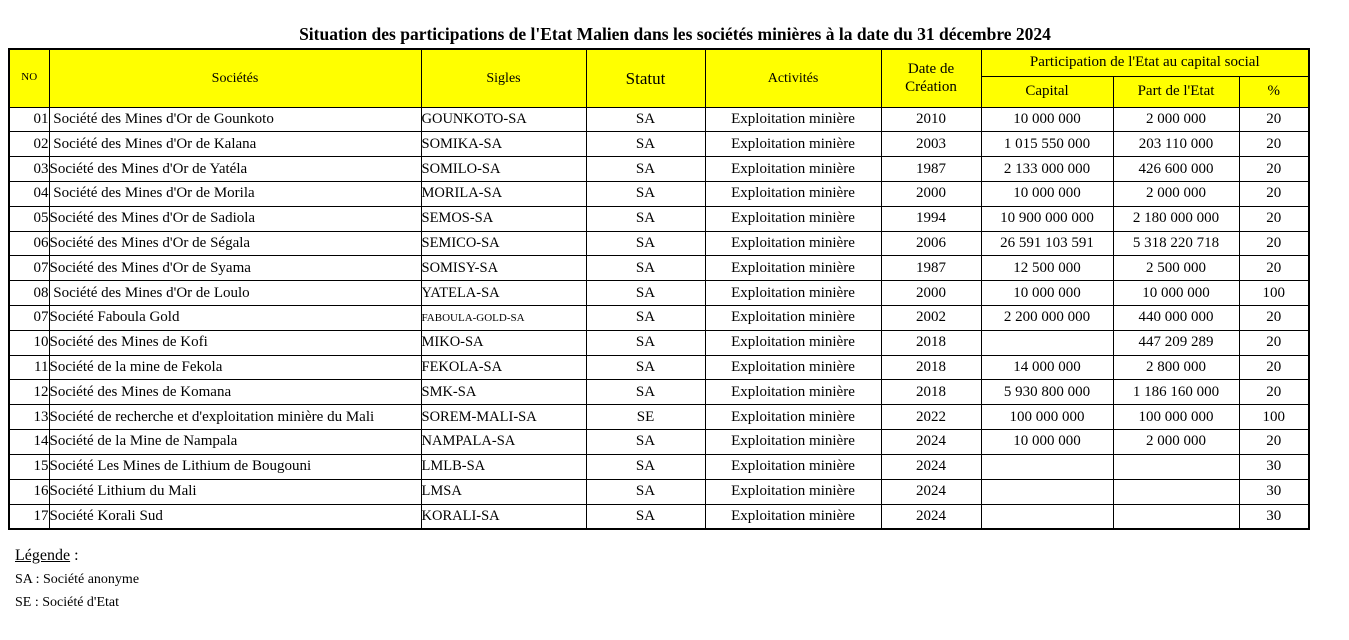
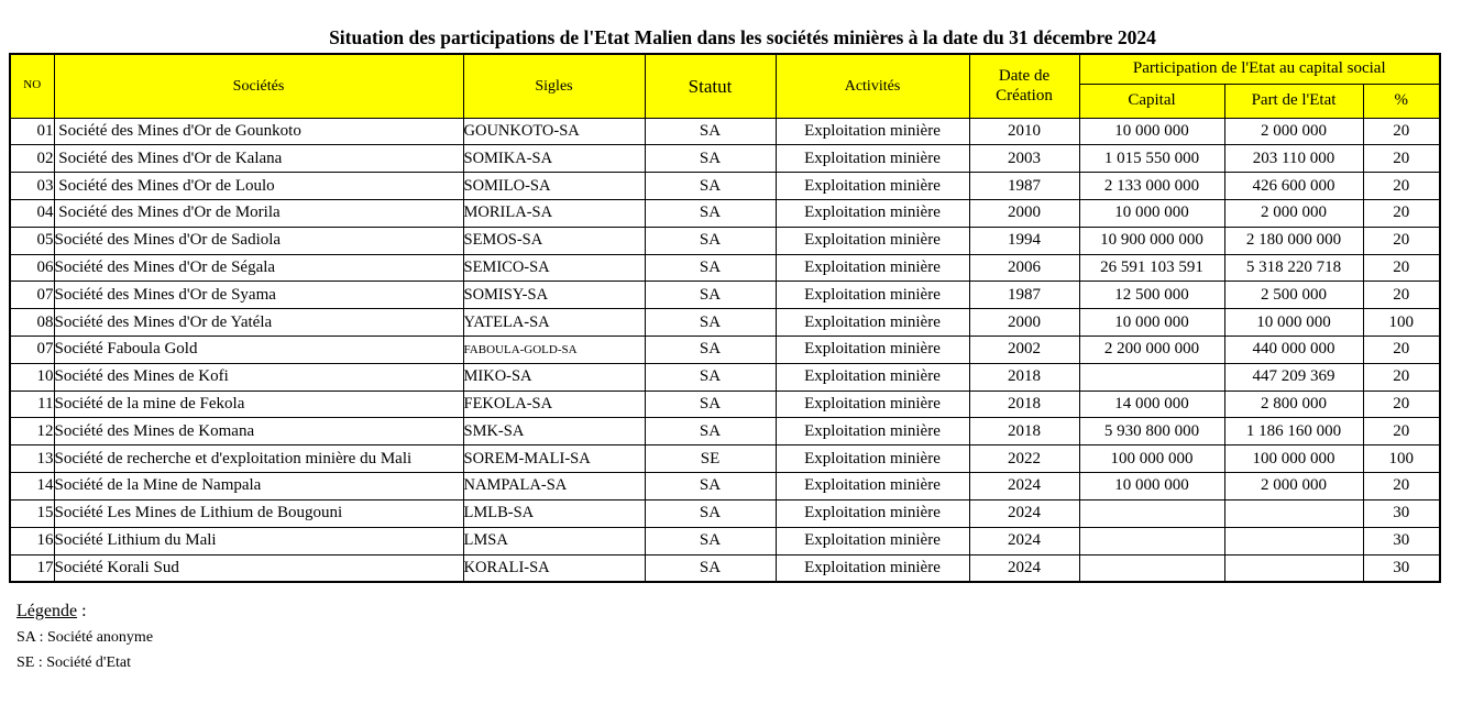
  Situation des participations de l'Etat Malien dans les sociétés minières à la date du 31 décembre 2024
  NO	Sociétés	Sigles	Statut	Activités	Date de Création	Participation de l'Etat au capital social
  Capital	Part de l'Etat	%
  01	Société des Mines d'Or de Gounkoto	GOUNKOTO-SA	SA	Exploitation minière	2010	10 000 000	2 000 000	20
  02	Société des Mines d'Or de Kalana	SOMIKA-SA	SA	Exploitation minière	2003	1 015 550 000	203 110 000	20
- 03	Société des Mines d'Or de Yatéla	SOMILO-SA	SA	Exploitation minière	1987	2 133 000 000	426 600 000	20
+ 03	Société des Mines d'Or de Loulo	SOMILO-SA	SA	Exploitation minière	1987	2 133 000 000	426 600 000	20
  04	Société des Mines d'Or de Morila	MORILA-SA	SA	Exploitation minière	2000	10 000 000	2 000 000	20
  05	Société des Mines d'Or de Sadiola	SEMOS-SA	SA	Exploitation minière	1994	10 900 000 000	2 180 000 000	20
  06	Société des Mines d'Or de Ségala	SEMICO-SA	SA	Exploitation minière	2006	26 591 103 591	5 318 220 718	20
  07	Société des Mines d'Or de Syama	SOMISY-SA	SA	Exploitation minière	1987	12 500 000	2 500 000	20
- 08	Société des Mines d'Or de Loulo	YATELA-SA	SA	Exploitation minière	2000	10 000 000	10 000 000	100
+ 08	Société des Mines d'Or de Yatéla	YATELA-SA	SA	Exploitation minière	2000	10 000 000	10 000 000	100
  07	Société Faboula Gold	FABOULA-GOLD-SA	SA	Exploitation minière	2002	2 200 000 000	440 000 000	20
- 10	Société des Mines de Kofi	MIKO-SA	SA	Exploitation minière	2018		447 209 289	20
+ 10	Société des Mines de Kofi	MIKO-SA	SA	Exploitation minière	2018		447 209 369	20
  11	Société de la mine de Fekola	FEKOLA-SA	SA	Exploitation minière	2018	14 000 000	2 800 000	20
  12	Société des Mines de Komana	SMK-SA	SA	Exploitation minière	2018	5 930 800 000	1 186 160 000	20
  13	Société de recherche et d'exploitation minière du Mali	SOREM-MALI-SA	SE	Exploitation minière	2022	100 000 000	100 000 000	100
  14	Société de la Mine de Nampala	NAMPALA-SA	SA	Exploitation minière	2024	10 000 000	2 000 000	20
  15	Société Les Mines de Lithium de Bougouni	LMLB-SA	SA	Exploitation minière	2024			30
  16	Société Lithium du Mali	LMSA	SA	Exploitation minière	2024			30
  17	Société Korali Sud	KORALI-SA	SA	Exploitation minière	2024			30
  Légende :
  SA : Société anonyme
  SE : Société d'Etat
